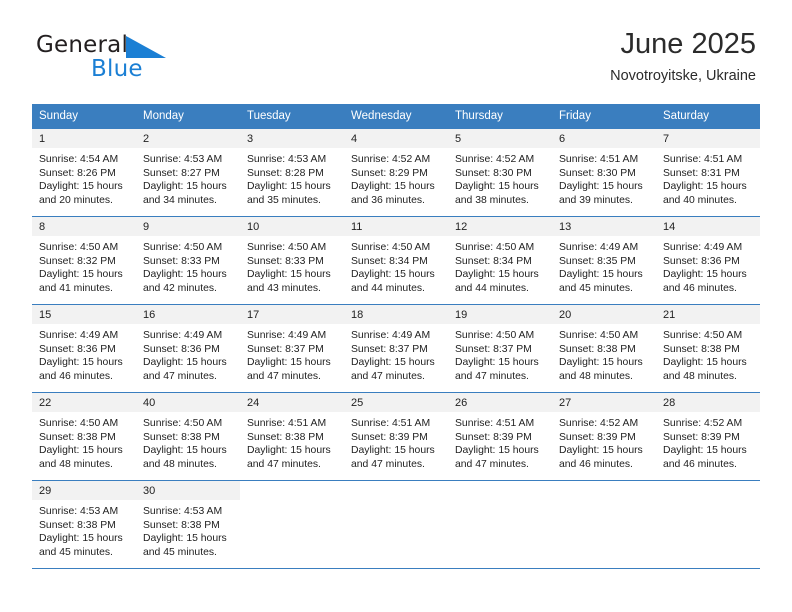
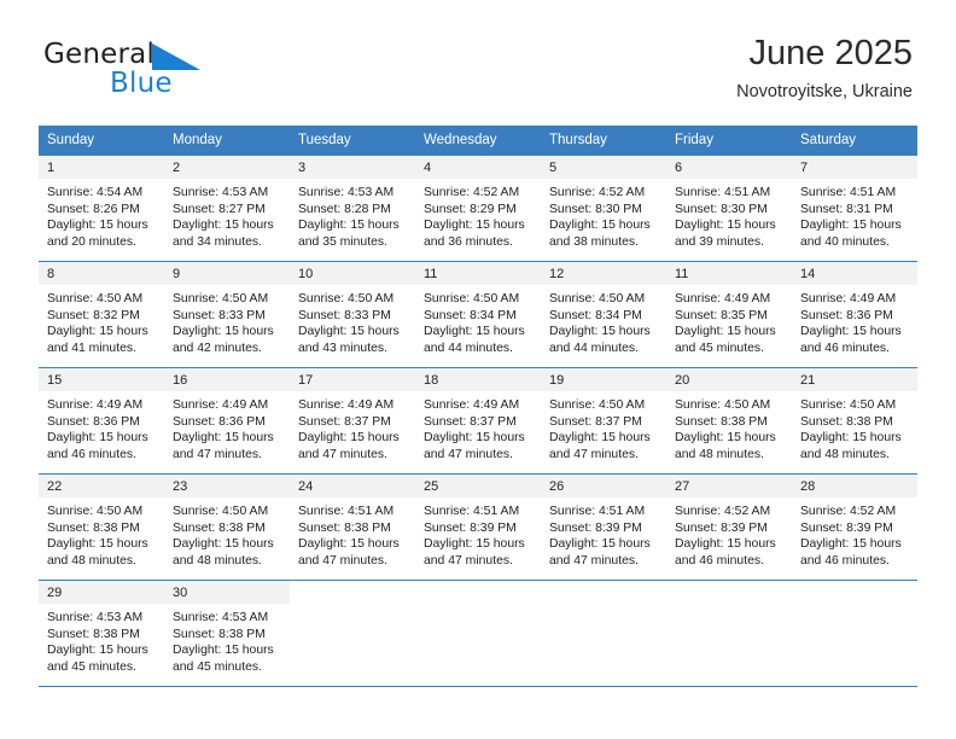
  General
  Blue
  June 2025
  Novotroyitske, Ukraine
  Sunday	Monday	Tuesday	Wednesday	Thursday	Friday	Saturday
  1Sunrise: 4:54 AMSunset: 8:26 PMDaylight: 15 hoursand 20 minutes.	2Sunrise: 4:53 AMSunset: 8:27 PMDaylight: 15 hoursand 34 minutes.	3Sunrise: 4:53 AMSunset: 8:28 PMDaylight: 15 hoursand 35 minutes.	4Sunrise: 4:52 AMSunset: 8:29 PMDaylight: 15 hoursand 36 minutes.	5Sunrise: 4:52 AMSunset: 8:30 PMDaylight: 15 hoursand 38 minutes.	6Sunrise: 4:51 AMSunset: 8:30 PMDaylight: 15 hoursand 39 minutes.	7Sunrise: 4:51 AMSunset: 8:31 PMDaylight: 15 hoursand 40 minutes.
- 8Sunrise: 4:50 AMSunset: 8:32 PMDaylight: 15 hoursand 41 minutes.	9Sunrise: 4:50 AMSunset: 8:33 PMDaylight: 15 hoursand 42 minutes.	10Sunrise: 4:50 AMSunset: 8:33 PMDaylight: 15 hoursand 43 minutes.	11Sunrise: 4:50 AMSunset: 8:34 PMDaylight: 15 hoursand 44 minutes.	12Sunrise: 4:50 AMSunset: 8:34 PMDaylight: 15 hoursand 44 minutes.	13Sunrise: 4:49 AMSunset: 8:35 PMDaylight: 15 hoursand 45 minutes.	14Sunrise: 4:49 AMSunset: 8:36 PMDaylight: 15 hoursand 46 minutes.
+ 8Sunrise: 4:50 AMSunset: 8:32 PMDaylight: 15 hoursand 41 minutes.	9Sunrise: 4:50 AMSunset: 8:33 PMDaylight: 15 hoursand 42 minutes.	10Sunrise: 4:50 AMSunset: 8:33 PMDaylight: 15 hoursand 43 minutes.	11Sunrise: 4:50 AMSunset: 8:34 PMDaylight: 15 hoursand 44 minutes.	12Sunrise: 4:50 AMSunset: 8:34 PMDaylight: 15 hoursand 44 minutes.	11Sunrise: 4:49 AMSunset: 8:35 PMDaylight: 15 hoursand 45 minutes.	14Sunrise: 4:49 AMSunset: 8:36 PMDaylight: 15 hoursand 46 minutes.
  15Sunrise: 4:49 AMSunset: 8:36 PMDaylight: 15 hoursand 46 minutes.	16Sunrise: 4:49 AMSunset: 8:36 PMDaylight: 15 hoursand 47 minutes.	17Sunrise: 4:49 AMSunset: 8:37 PMDaylight: 15 hoursand 47 minutes.	18Sunrise: 4:49 AMSunset: 8:37 PMDaylight: 15 hoursand 47 minutes.	19Sunrise: 4:50 AMSunset: 8:37 PMDaylight: 15 hoursand 47 minutes.	20Sunrise: 4:50 AMSunset: 8:38 PMDaylight: 15 hoursand 48 minutes.	21Sunrise: 4:50 AMSunset: 8:38 PMDaylight: 15 hoursand 48 minutes.
- 22Sunrise: 4:50 AMSunset: 8:38 PMDaylight: 15 hoursand 48 minutes.	40Sunrise: 4:50 AMSunset: 8:38 PMDaylight: 15 hoursand 48 minutes.	24Sunrise: 4:51 AMSunset: 8:38 PMDaylight: 15 hoursand 47 minutes.	25Sunrise: 4:51 AMSunset: 8:39 PMDaylight: 15 hoursand 47 minutes.	26Sunrise: 4:51 AMSunset: 8:39 PMDaylight: 15 hoursand 47 minutes.	27Sunrise: 4:52 AMSunset: 8:39 PMDaylight: 15 hoursand 46 minutes.	28Sunrise: 4:52 AMSunset: 8:39 PMDaylight: 15 hoursand 46 minutes.
+ 22Sunrise: 4:50 AMSunset: 8:38 PMDaylight: 15 hoursand 48 minutes.	23Sunrise: 4:50 AMSunset: 8:38 PMDaylight: 15 hoursand 48 minutes.	24Sunrise: 4:51 AMSunset: 8:38 PMDaylight: 15 hoursand 47 minutes.	25Sunrise: 4:51 AMSunset: 8:39 PMDaylight: 15 hoursand 47 minutes.	26Sunrise: 4:51 AMSunset: 8:39 PMDaylight: 15 hoursand 47 minutes.	27Sunrise: 4:52 AMSunset: 8:39 PMDaylight: 15 hoursand 46 minutes.	28Sunrise: 4:52 AMSunset: 8:39 PMDaylight: 15 hoursand 46 minutes.
  29Sunrise: 4:53 AMSunset: 8:38 PMDaylight: 15 hoursand 45 minutes.	30Sunrise: 4:53 AMSunset: 8:38 PMDaylight: 15 hoursand 45 minutes.
